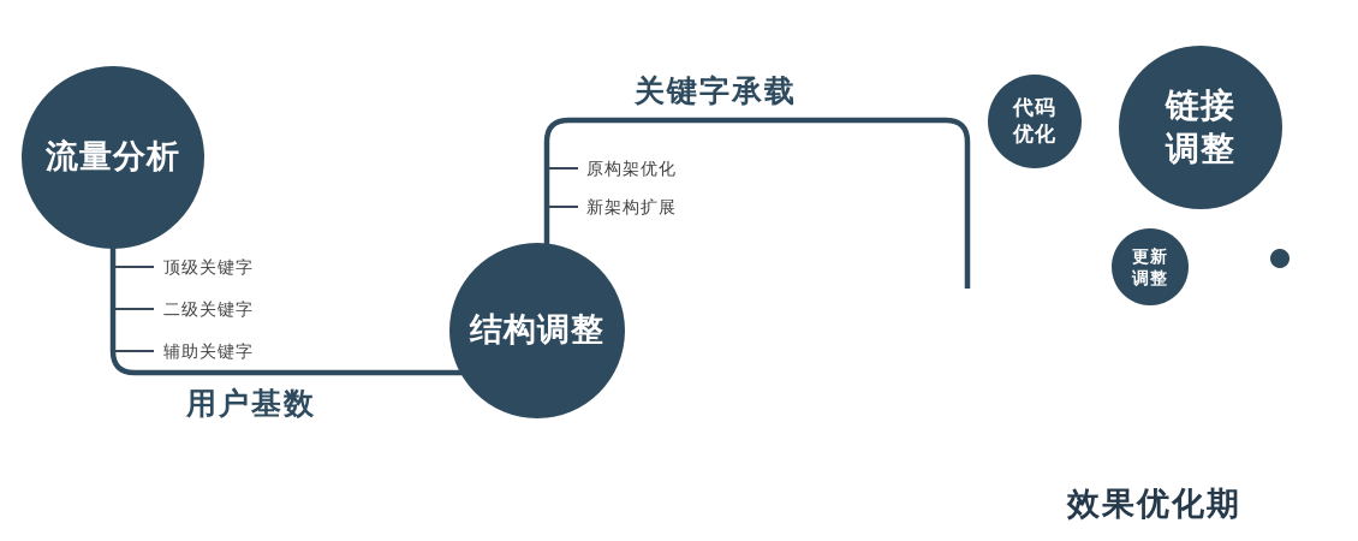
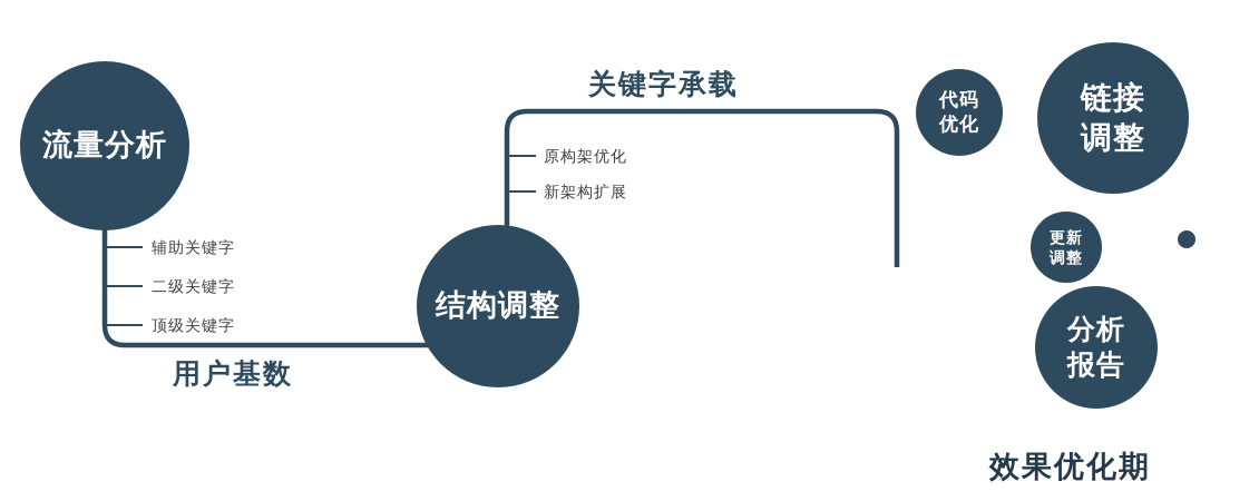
  流量分析
  结构调整
  代码
  优化
  链接
  调整
  更新
  调整
+ 分析
+ 报告
  用户基数
  关键字承载
- 顶级关键字
+ 辅助关键字
  二级关键字
- 辅助关键字
+ 顶级关键字
  原构架优化
  新架构扩展
  效果优化期
